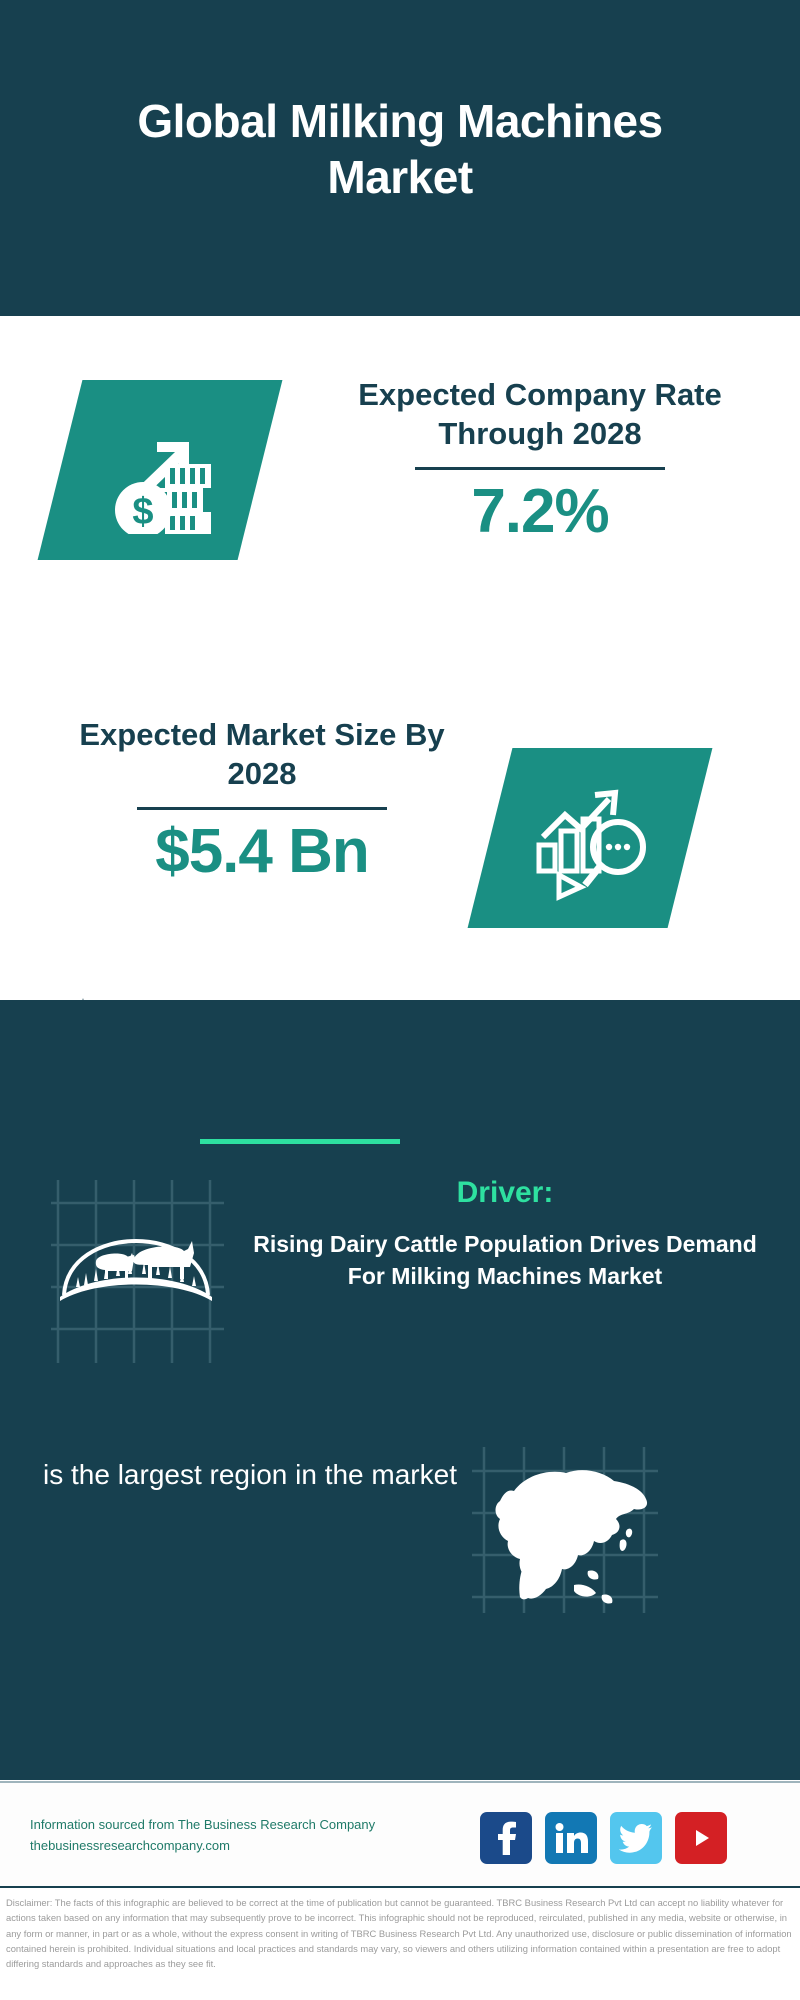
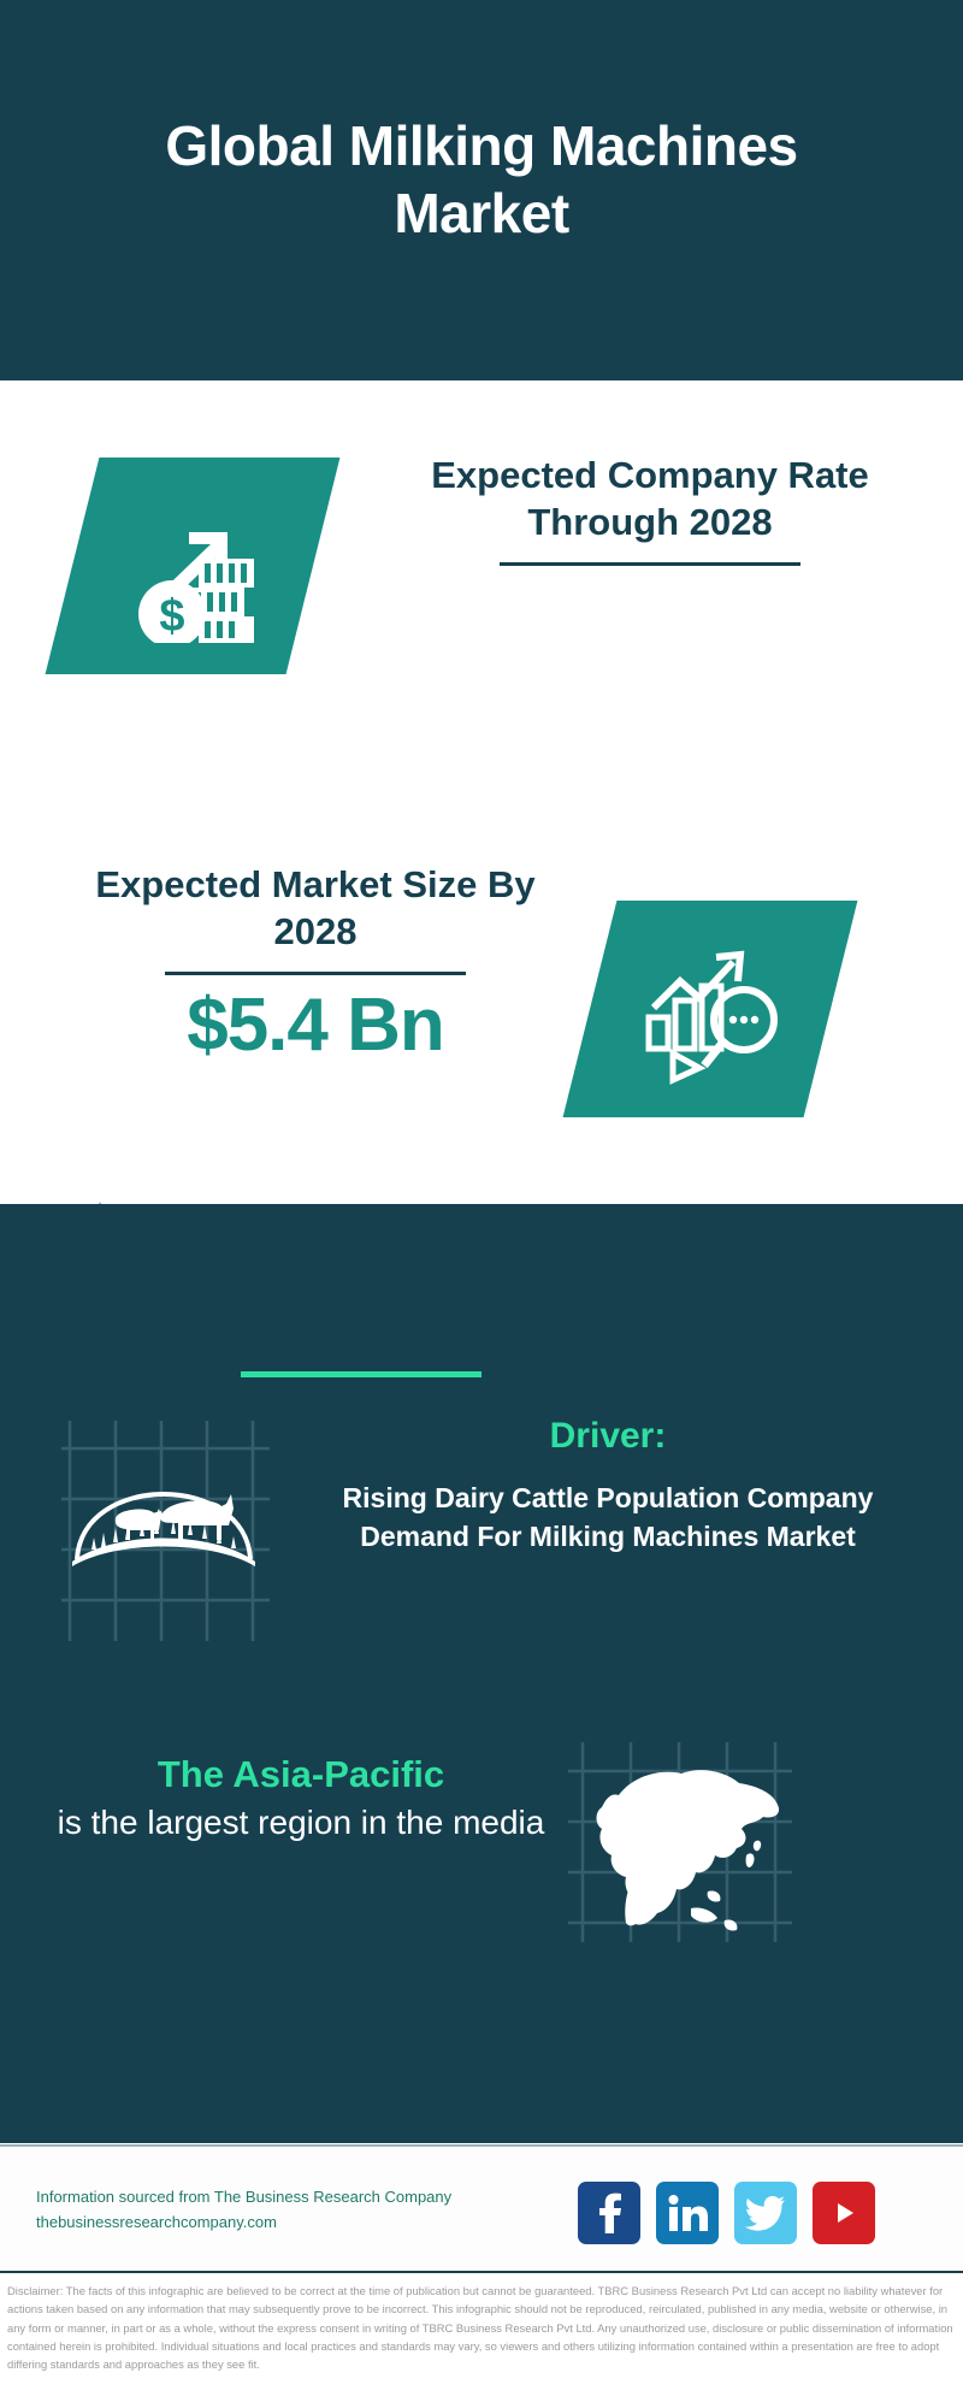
  Global Milking Machines Market
  Expected Company Rate Through 2028
- 7.2%
  Expected Market Size By 2028
  $5.4 Bn
  Driver:
- Rising Dairy Cattle Population Drives Demand For Milking Machines Market
+ Rising Dairy Cattle Population Company Demand For Milking Machines Market
+ The Asia-Pacific
- is the largest region in the market
+ is the largest region in the media
  Information sourced from The Business Research Company
  thebusinessresearchcompany.com
  Disclaimer: The facts of this infographic are believed to be correct at the time of publication but cannot be guaranteed. TBRC Business Research Pvt Ltd can accept no liability whatever for actions taken based on any information that may subsequently prove to be incorrect. This infographic should not be reproduced, reirculated, published in any media, website or otherwise, in any form or manner, in part or as a whole, without the express consent in writing of TBRC Business Research Pvt Ltd. Any unauthorized use, disclosure or public dissemination of information contained herein is prohibited. Individual situations and local practices and standards may vary, so viewers and others utilizing information contained within a presentation are free to adopt differing standards and approaches as they see fit.
